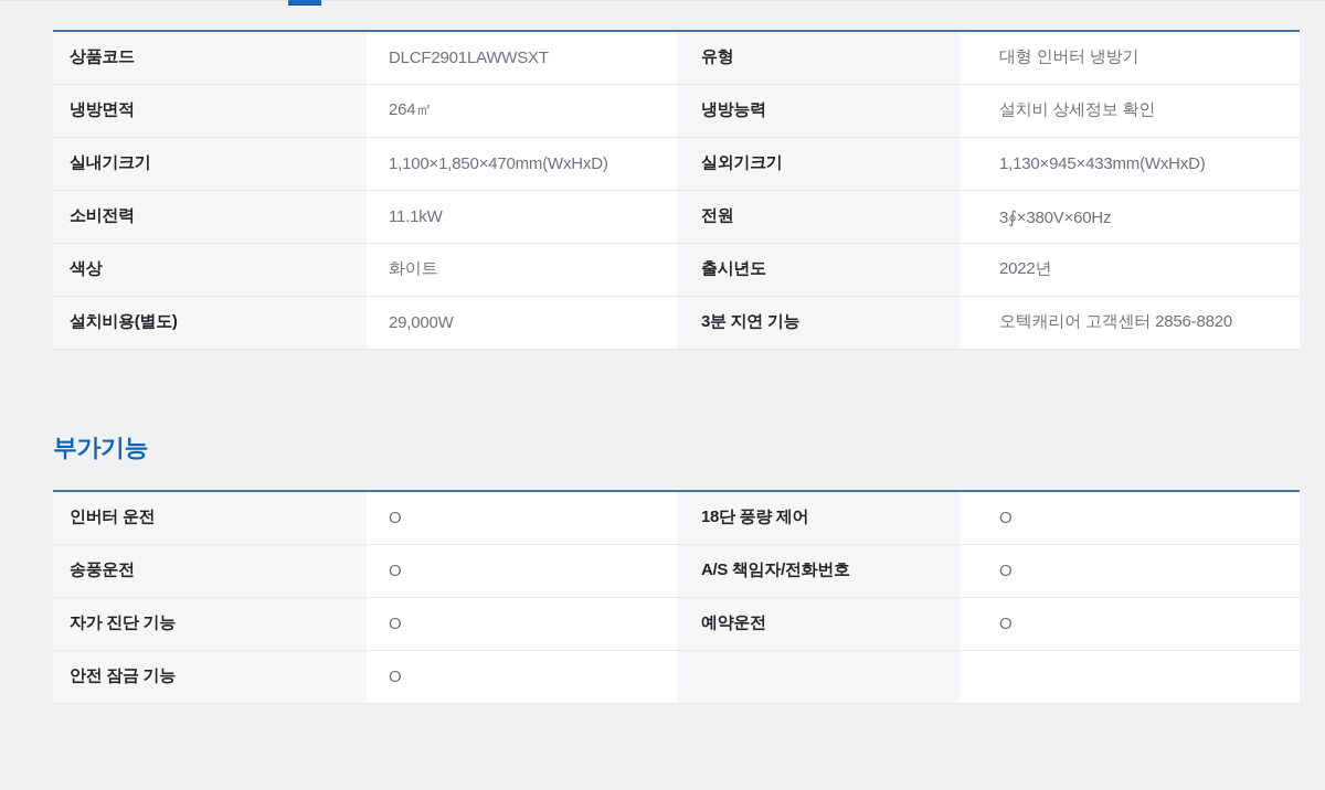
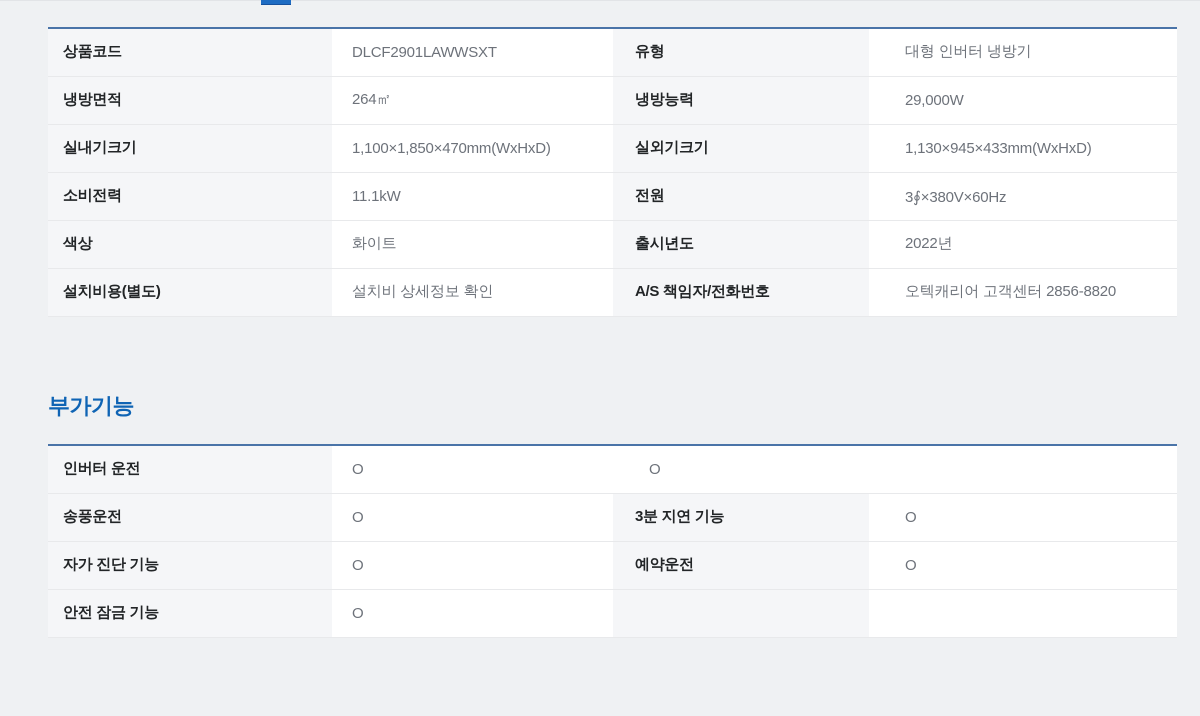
  상품코드
  DLCF2901LAWWSXT
  유형
  대형 인버터 냉방기
  냉방면적
  264㎡
  냉방능력
- 설치비 상세정보 확인
+ 29,000W
  실내기크기
  1,100×1,850×470mm(WxHxD)
  실외기크기
  1,130×945×433mm(WxHxD)
  소비전력
  11.1kW
  전원
  3∮×380V×60Hz
  색상
  화이트
  출시년도
  2022년
  설치비용(별도)
- 29,000W
+ 설치비 상세정보 확인
- 3분 지연 기능
+ A/S 책임자/전화번호
  오텍캐리어 고객센터 2856-8820
  부가기능
  인버터 운전
  O
- 18단 풍량 제어
  O
  송풍운전
  O
- A/S 책임자/전화번호
+ 3분 지연 기능
  O
  자가 진단 기능
  O
  예약운전
  O
  안전 잠금 기능
  O
